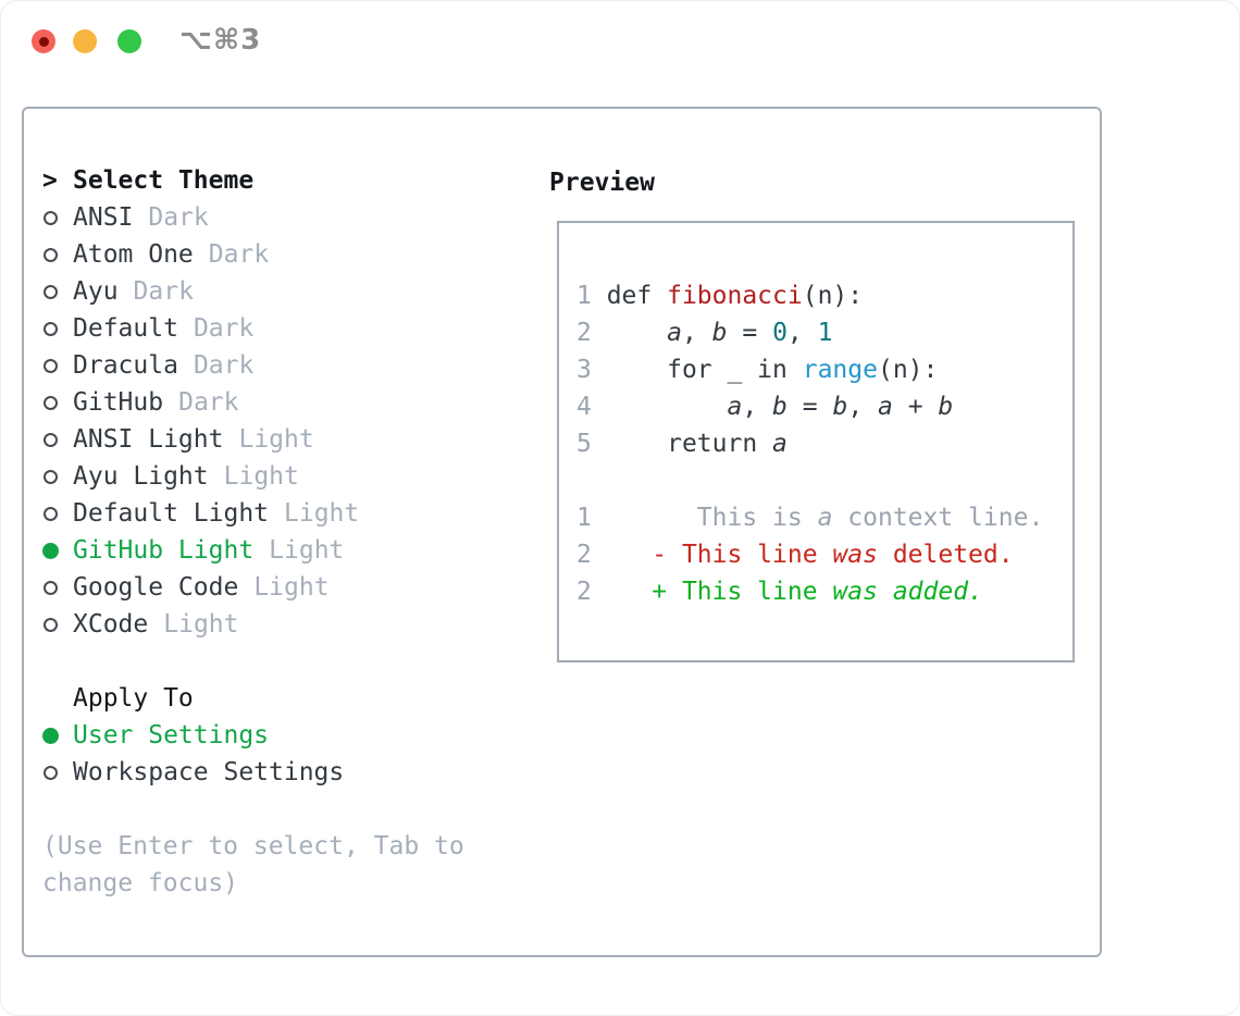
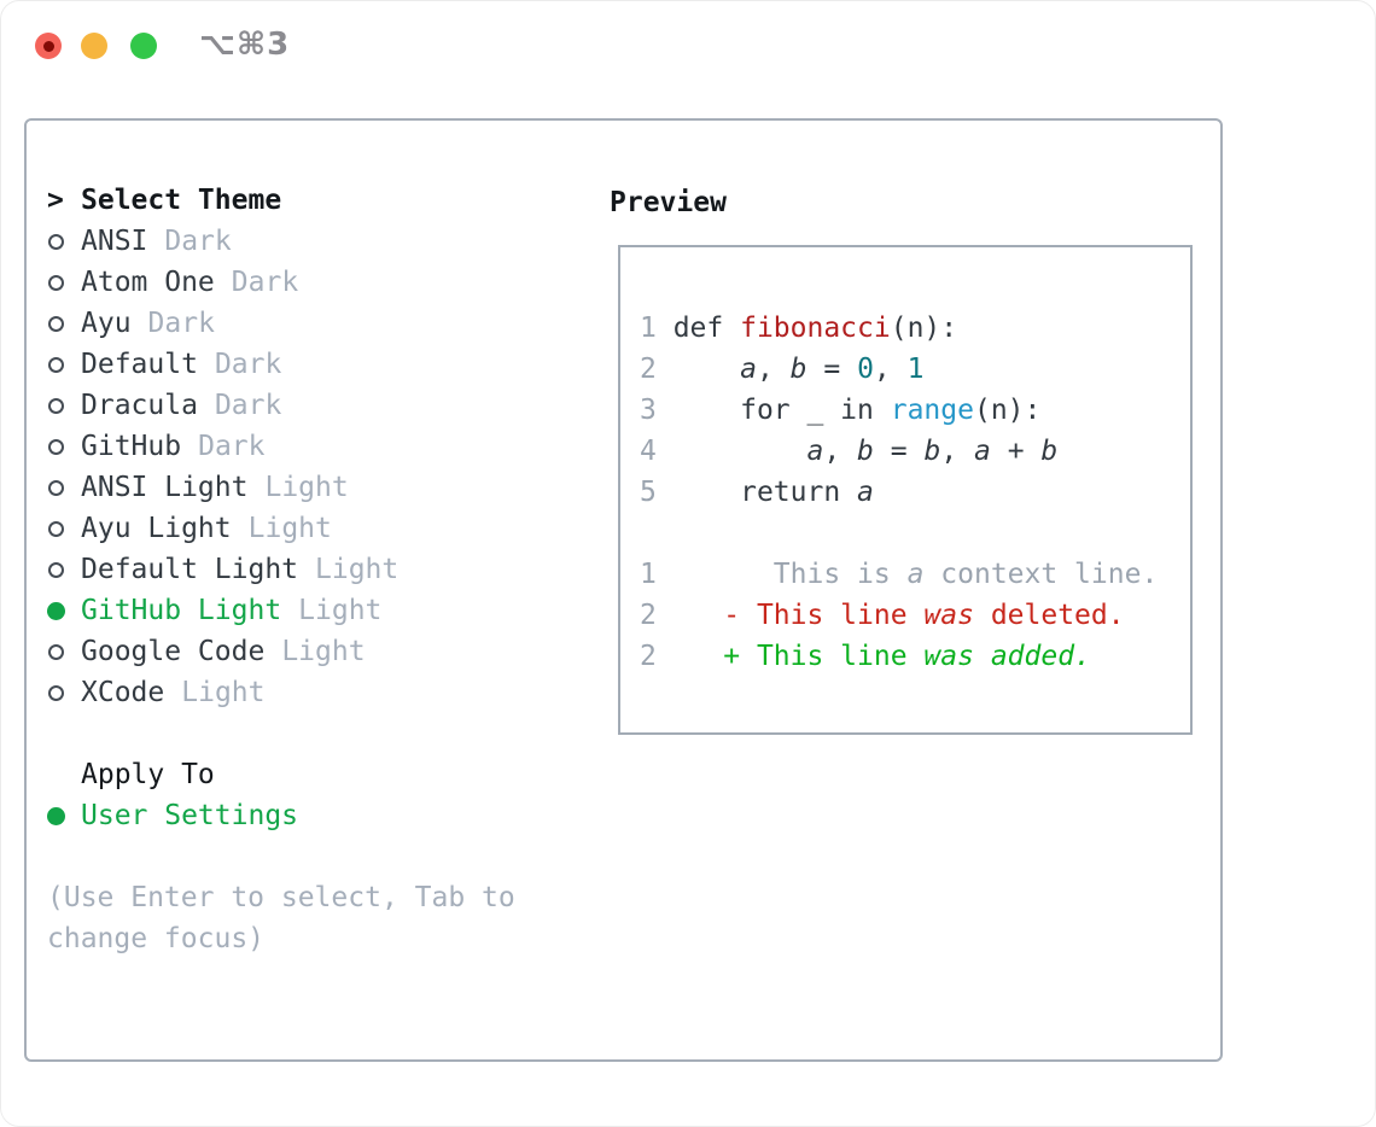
  ⌥⌘3
  >
  Select Theme
  ANSI
  Dark
  Atom One
  Dark
  Ayu
  Dark
  Default
  Dark
  Dracula
  Dark
  GitHub
  Dark
  ANSI Light
  Light
  Ayu Light
  Light
  Default Light
  Light
  GitHub Light
  Light
  Google Code
  Light
  XCode
  Light
  Apply To
  User Settings
- Workspace Settings
  (Use Enter to select, Tab to
  change focus)
  Preview
  1 def fibonacci(n):
  2 a, b = 0, 1
  3 for _ in range(n):
  4 a, b = b, a + b
  5 return a
  1 This is a context line.
  2 - This line was deleted.
  2 + This line was added.
